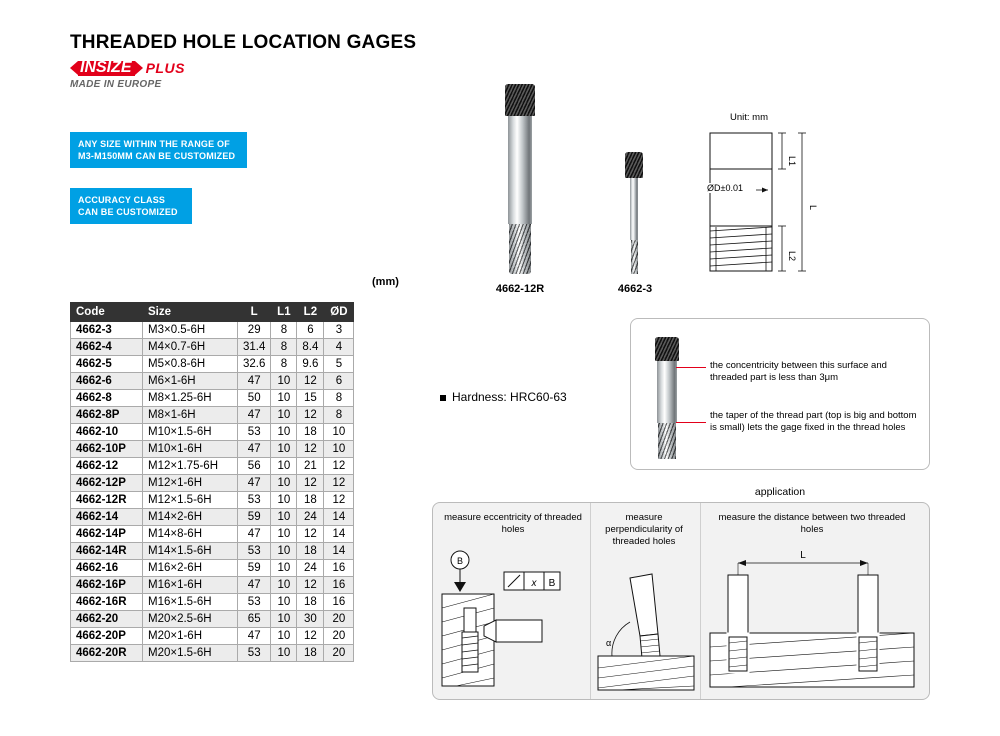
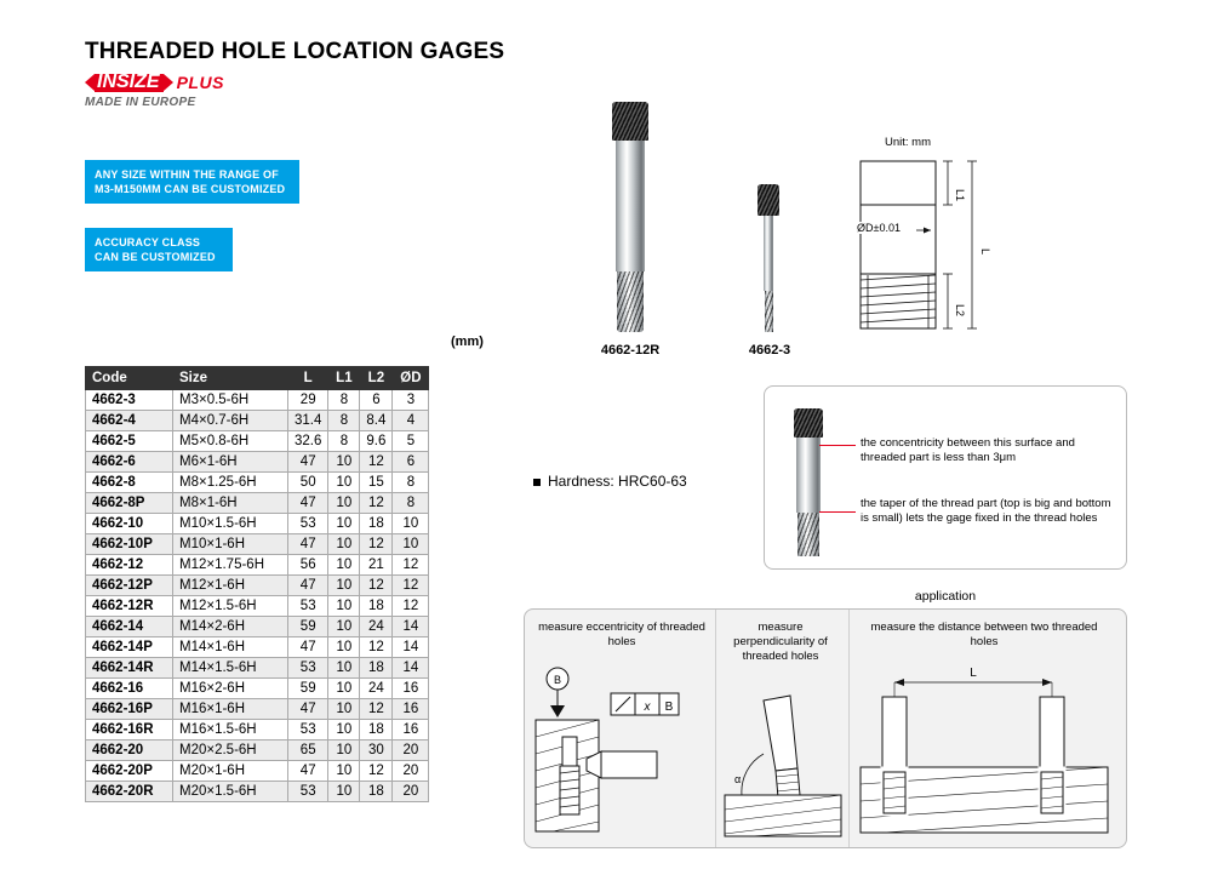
  THREADED HOLE LOCATION GAGES
  INSIZE
  PLUS
  MADE IN EUROPE
  ANY SIZE WITHIN THE RANGE OF M3-M150MM CAN BE CUSTOMIZED
  ACCURACY CLASS CAN BE CUSTOMIZED
  (mm)
  Code	Size	L	L1	L2	ØD
  4662-3	M3×0.5-6H	29	8	6	3
  4662-4	M4×0.7-6H	31.4	8	8.4	4
  4662-5	M5×0.8-6H	32.6	8	9.6	5
  4662-6	M6×1-6H	47	10	12	6
  4662-8	M8×1.25-6H	50	10	15	8
  4662-8P	M8×1-6H	47	10	12	8
  4662-10	M10×1.5-6H	53	10	18	10
  4662-10P	M10×1-6H	47	10	12	10
  4662-12	M12×1.75-6H	56	10	21	12
  4662-12P	M12×1-6H	47	10	12	12
  4662-12R	M12×1.5-6H	53	10	18	12
  4662-14	M14×2-6H	59	10	24	14
- 4662-14P	M14×8-6H	47	10	12	14
+ 4662-14P	M14×1-6H	47	10	12	14
  4662-14R	M14×1.5-6H	53	10	18	14
  4662-16	M16×2-6H	59	10	24	16
  4662-16P	M16×1-6H	47	10	12	16
  4662-16R	M16×1.5-6H	53	10	18	16
  4662-20	M20×2.5-6H	65	10	30	20
  4662-20P	M20×1-6H	47	10	12	20
  4662-20R	M20×1.5-6H	53	10	18	20
  4662-12R
  4662-3
  Unit: mm
  ØD±0.01
  Hardness: HRC60-63
  the concentricity between this surface and threaded part is less than 3μm
  the taper of the thread part (top is big and bottom is small) lets the gage fixed in the thread holes
  application
  measure eccentricity of threaded holes
  measure perpendicularity of threaded holes
  measure the distance between two threaded holes
  B
  x
  B
  α
  L
